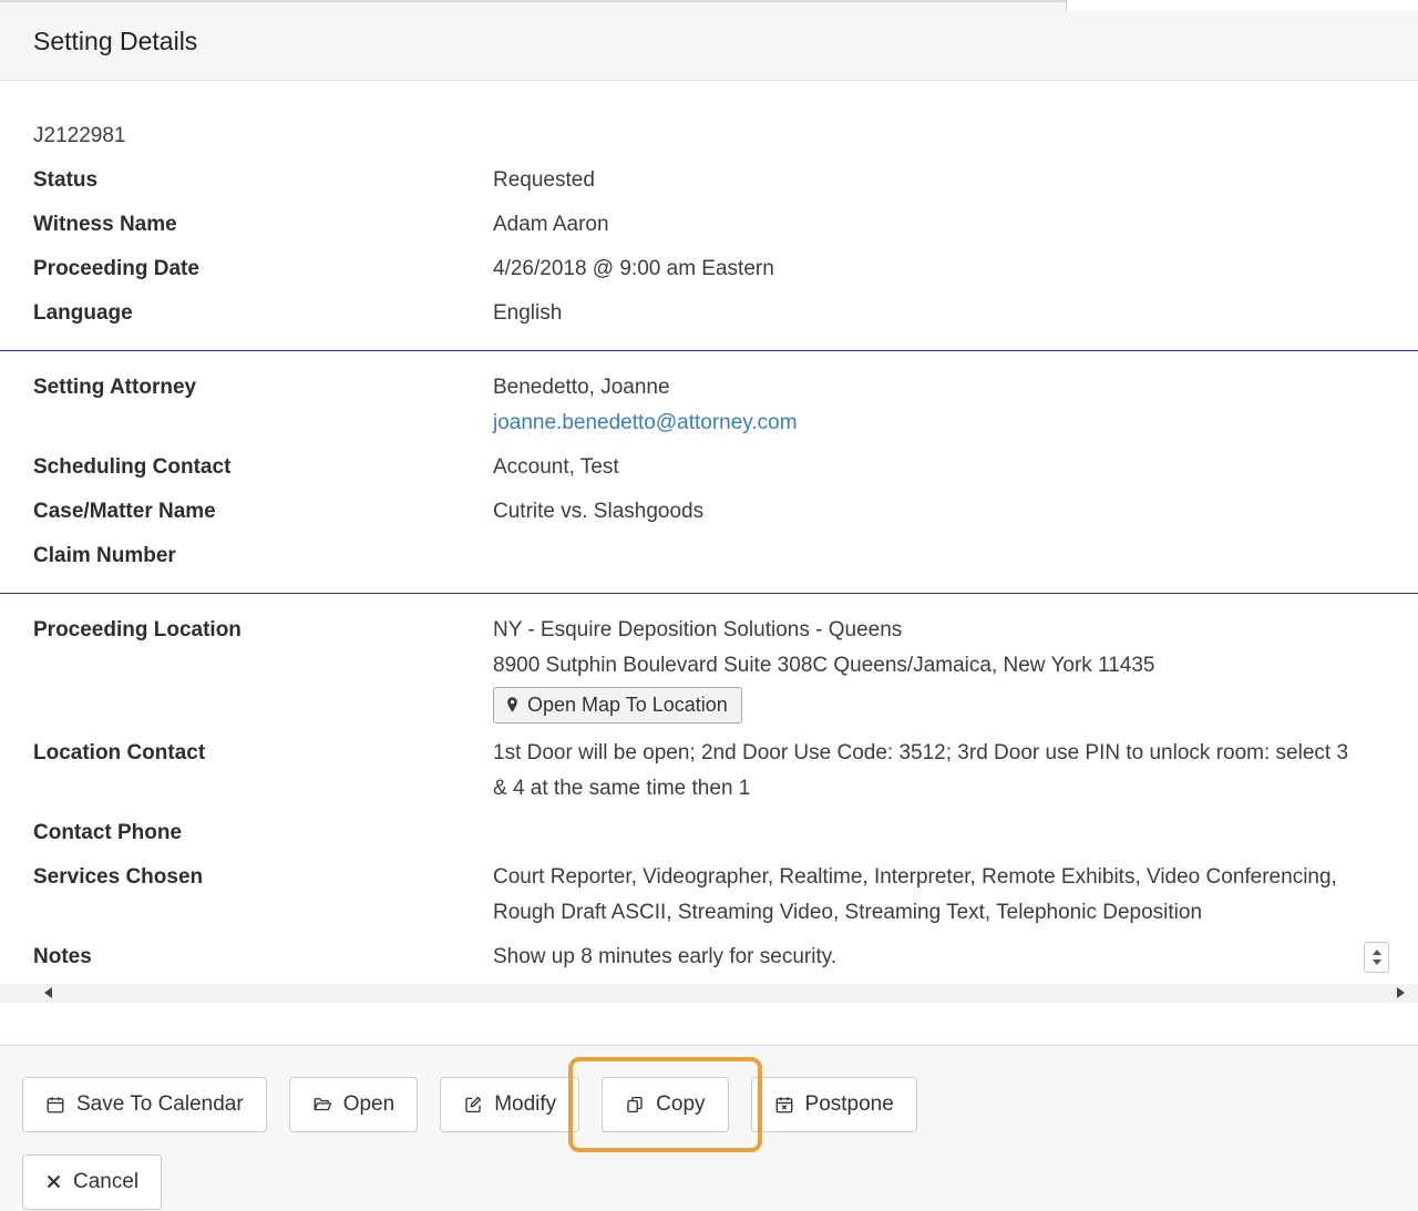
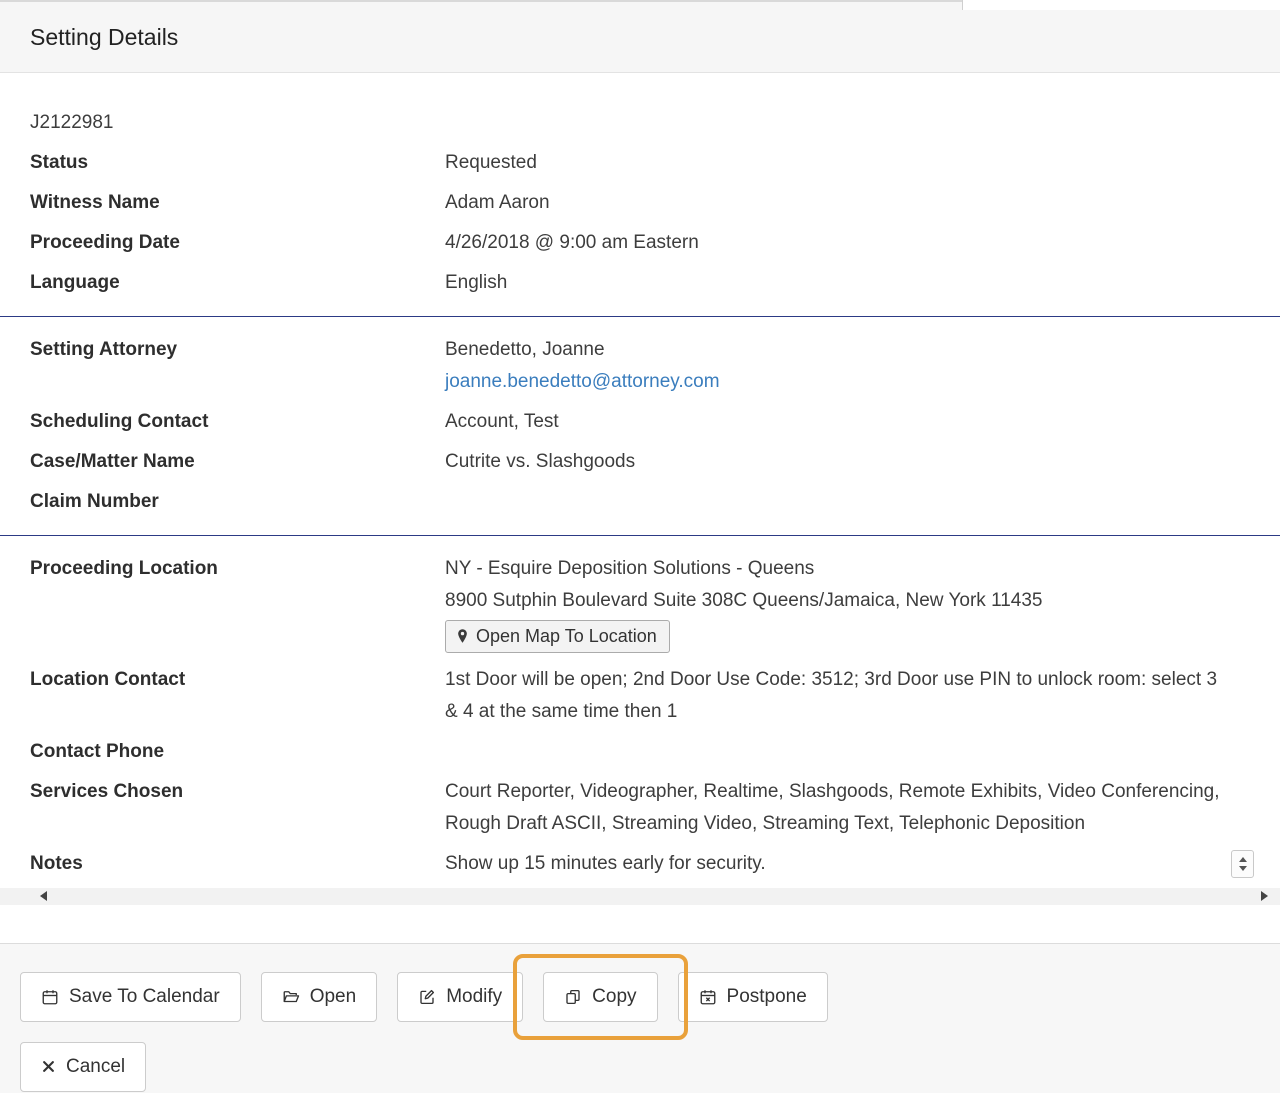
  Setting Details
  J2122981
  Status
  Requested
  Witness Name
  Adam Aaron
  Proceeding Date
  4/26/2018 @ 9:00 am Eastern
  Language
  English
  Setting Attorney
  Benedetto, Joanne
  joanne.benedetto@attorney.com
  Scheduling Contact
  Account, Test
  Case/Matter Name
  Cutrite vs. Slashgoods
  Claim Number
  Proceeding Location
  NY - Esquire Deposition Solutions - Queens
  8900 Sutphin Boulevard Suite 308C Queens/Jamaica, New York 11435
  Open Map To Location
  Location Contact
  1st Door will be open; 2nd Door Use Code: 3512; 3rd Door use PIN to unlock room: select 3 & 4 at the same time then 1
  Contact Phone
  Services Chosen
- Court Reporter, Videographer, Realtime, Interpreter, Remote Exhibits, Video Conferencing, Rough Draft ASCII, Streaming Video, Streaming Text, Telephonic Deposition
+ Court Reporter, Videographer, Realtime, Slashgoods, Remote Exhibits, Video Conferencing, Rough Draft ASCII, Streaming Video, Streaming Text, Telephonic Deposition
  Notes
- Show up 8 minutes early for security.
+ Show up 15 minutes early for security.
  Save To Calendar
  Open
  Modify
  Copy
  Postpone
  Cancel
